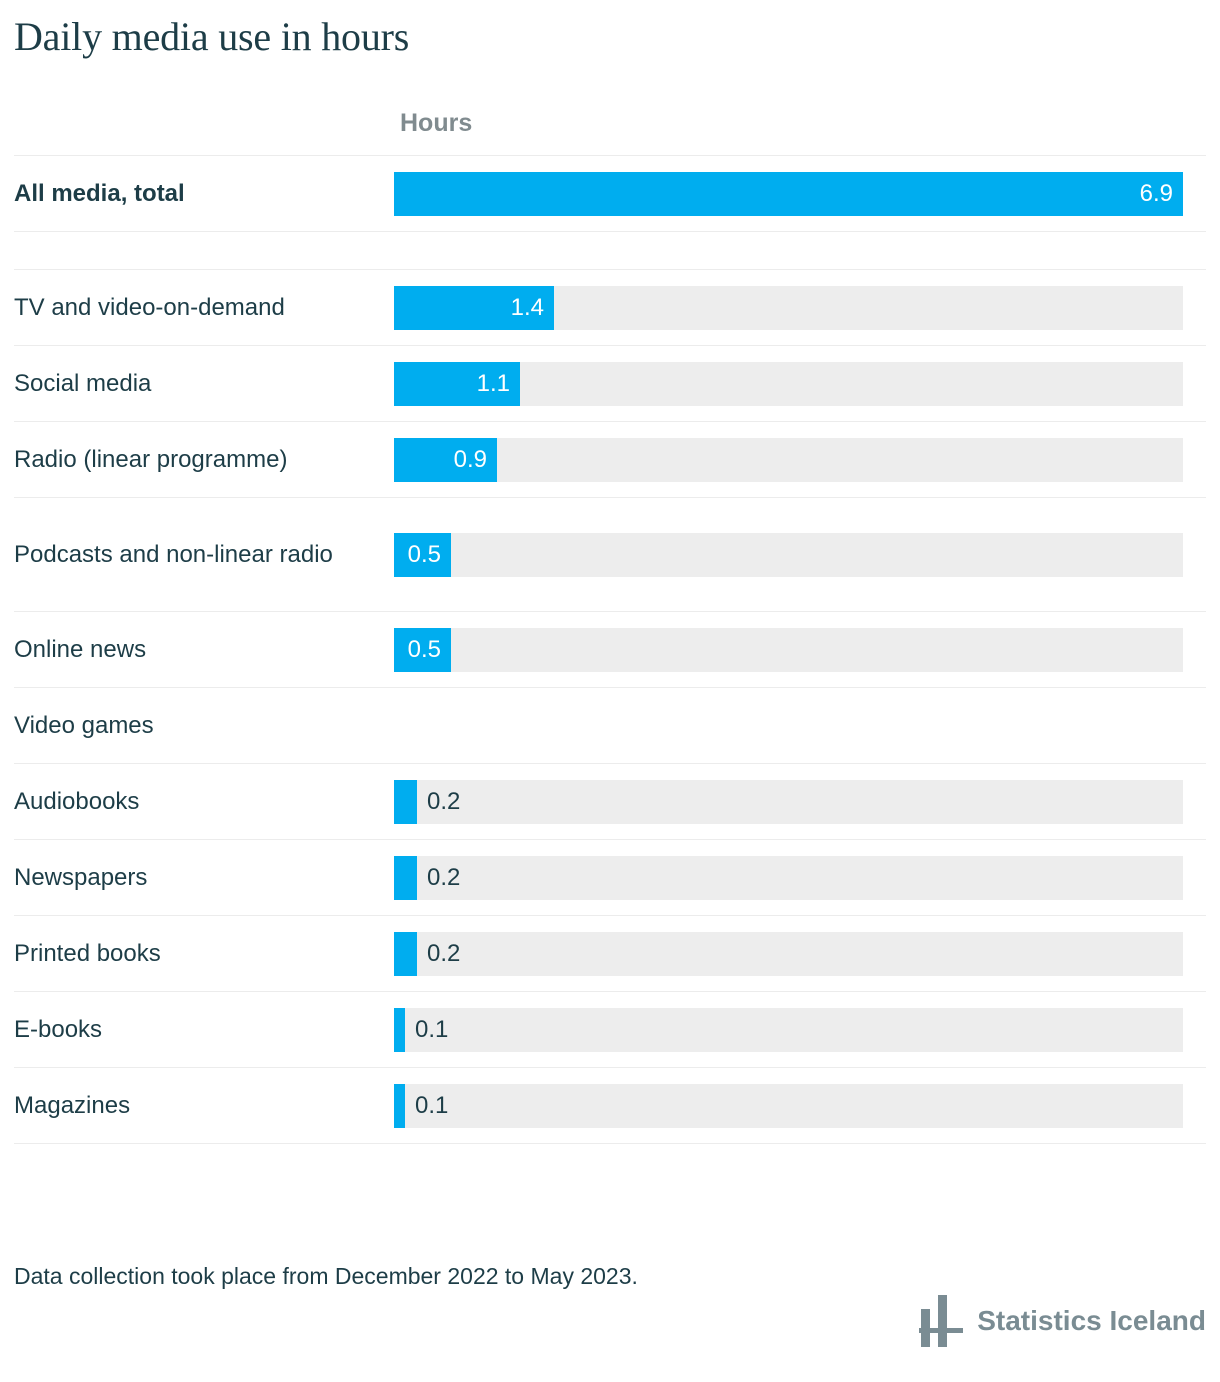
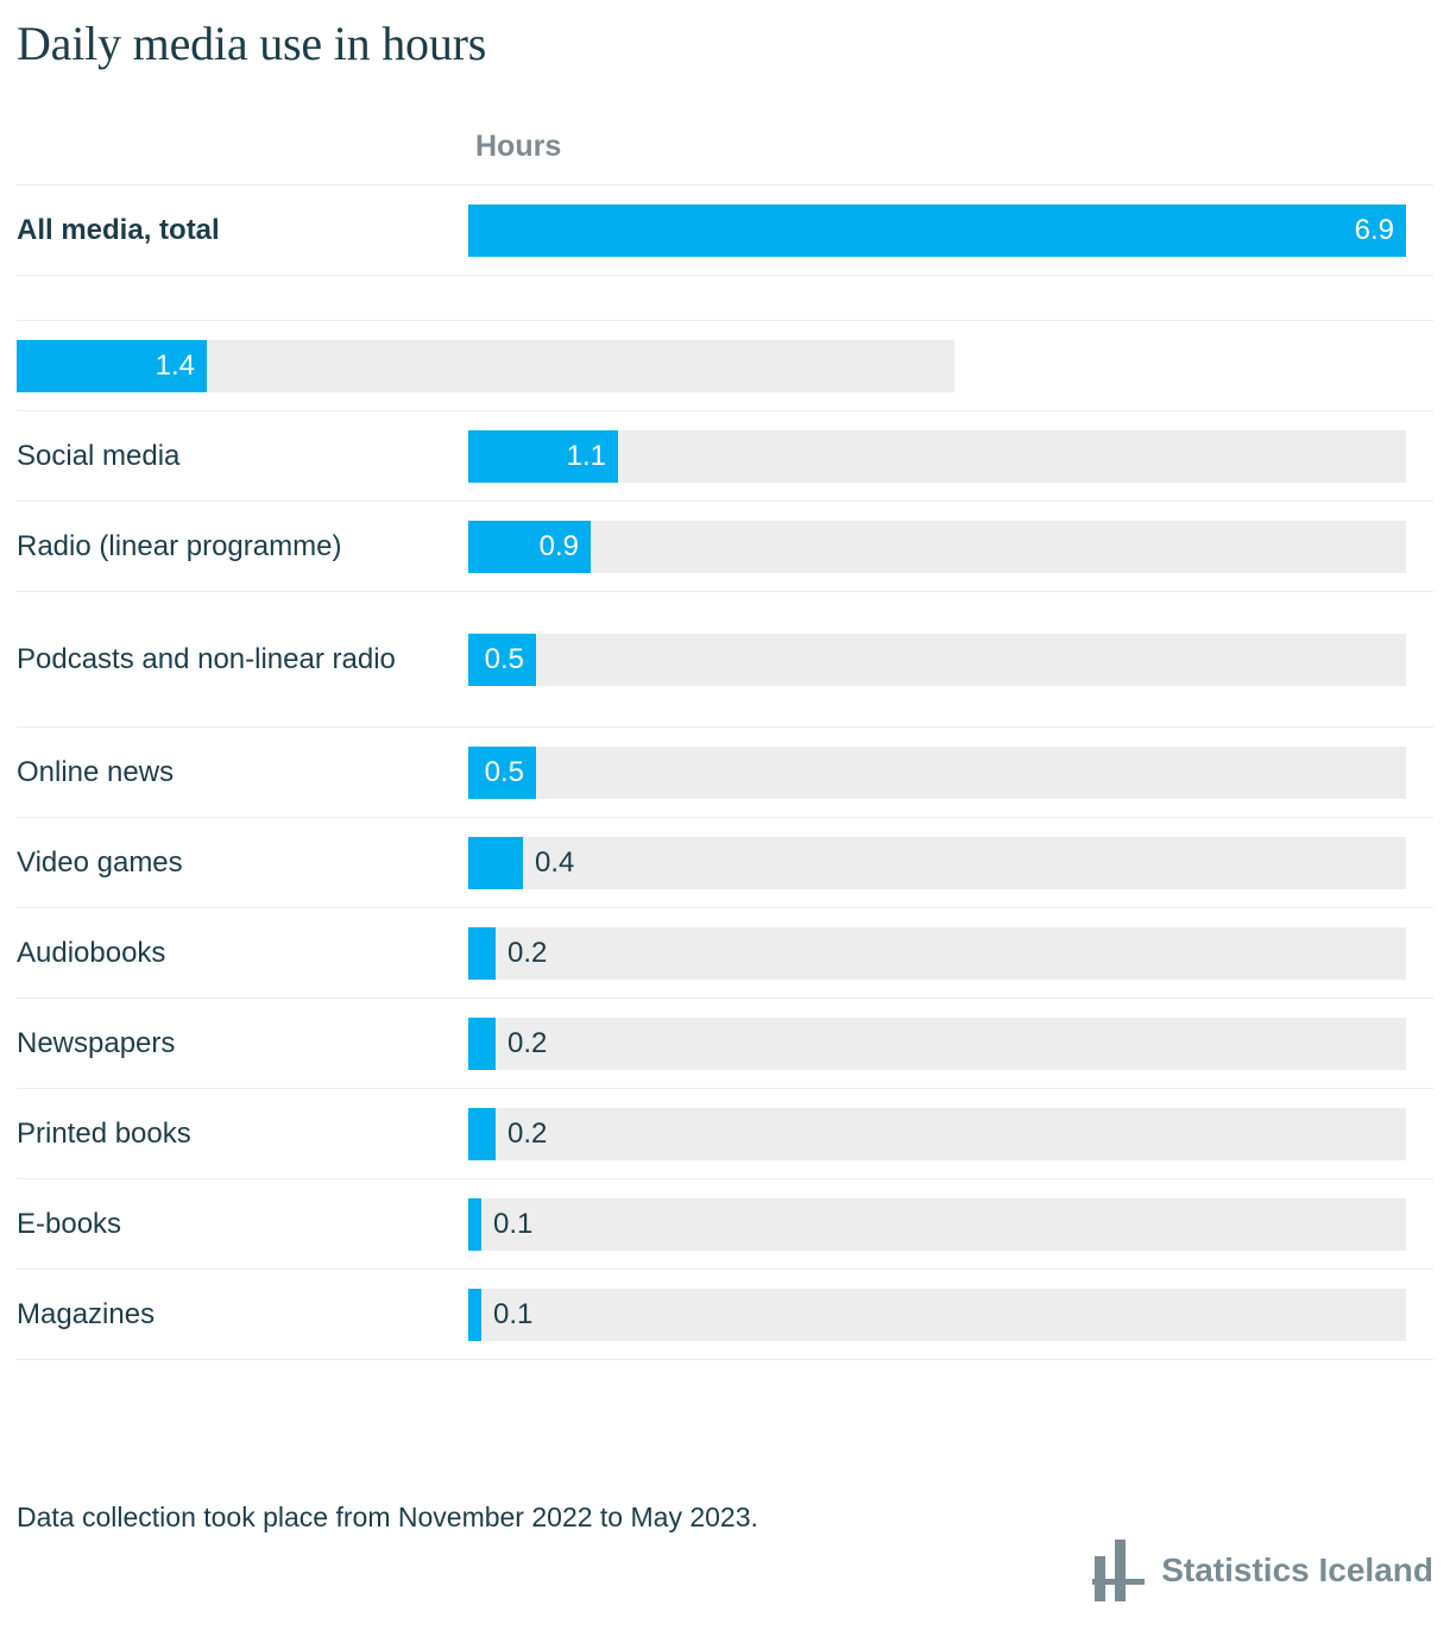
  Daily media use in hours
  Hours
  All media, total
  6.9
- TV and video-on-demand
  1.4
  Social media
  1.1
  Radio (linear programme)
  0.9
  Podcasts and non-linear radio
  0.5
  Online news
  0.5
  Video games
+ 0.4
  Audiobooks
  0.2
  Newspapers
  0.2
  Printed books
  0.2
  E-books
  0.1
  Magazines
  0.1
- Data collection took place from December 2022 to May 2023.
+ Data collection took place from November 2022 to May 2023.
  Statistics Iceland
